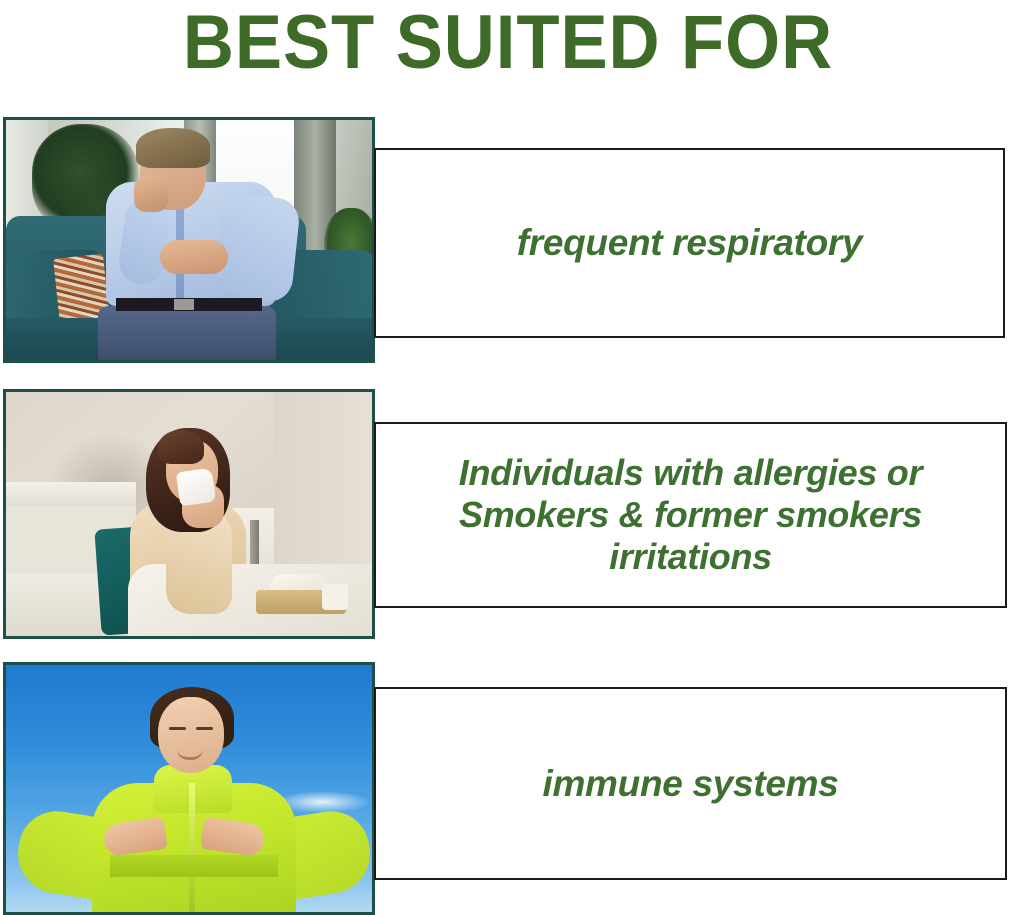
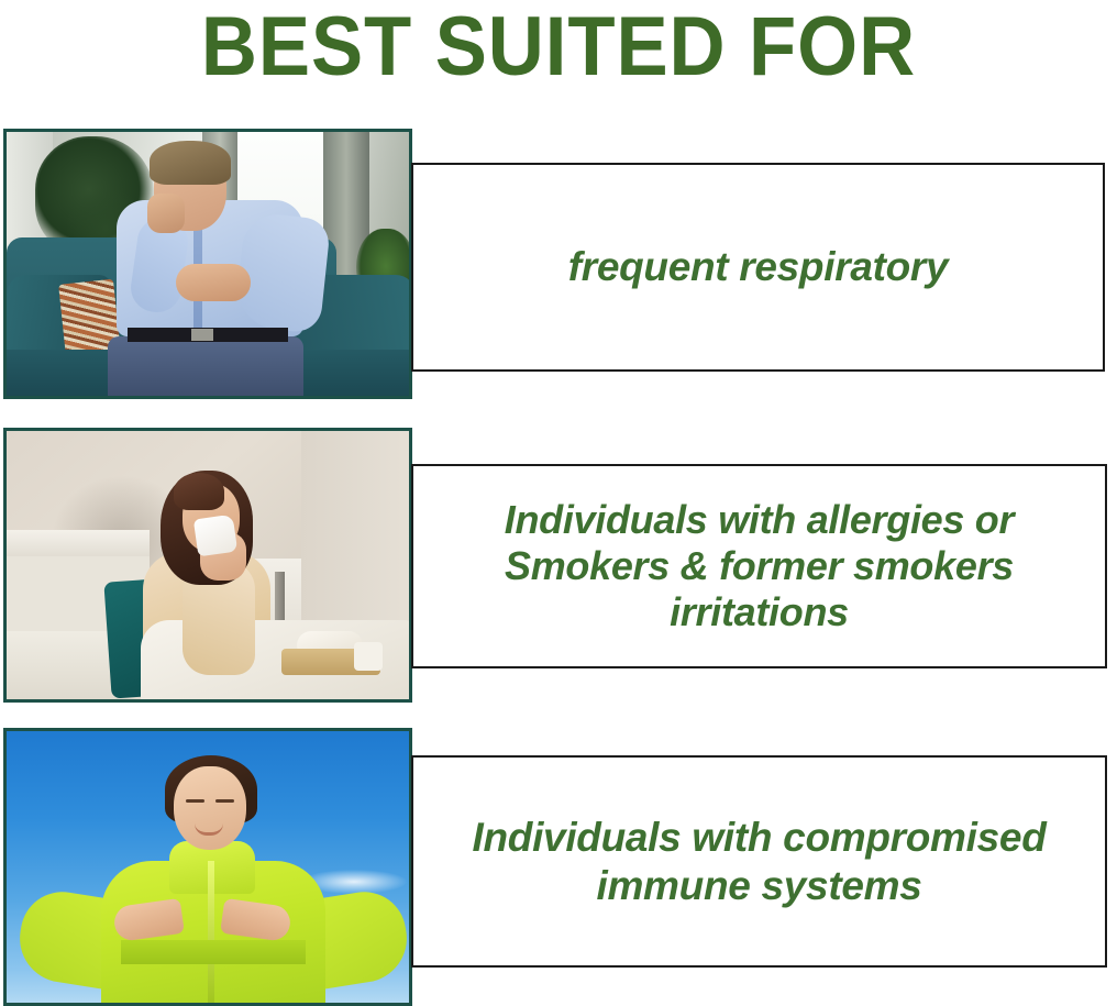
  BEST SUITED FOR
  frequent respiratory
  Individuals with allergies or
  Smokers & former smokers
  irritations
+ Individuals with compromised
  immune systems
